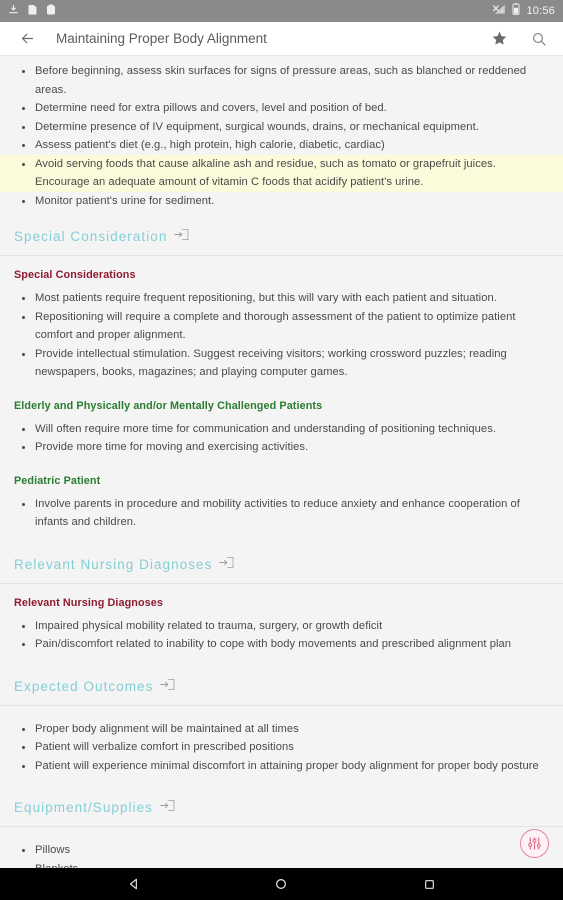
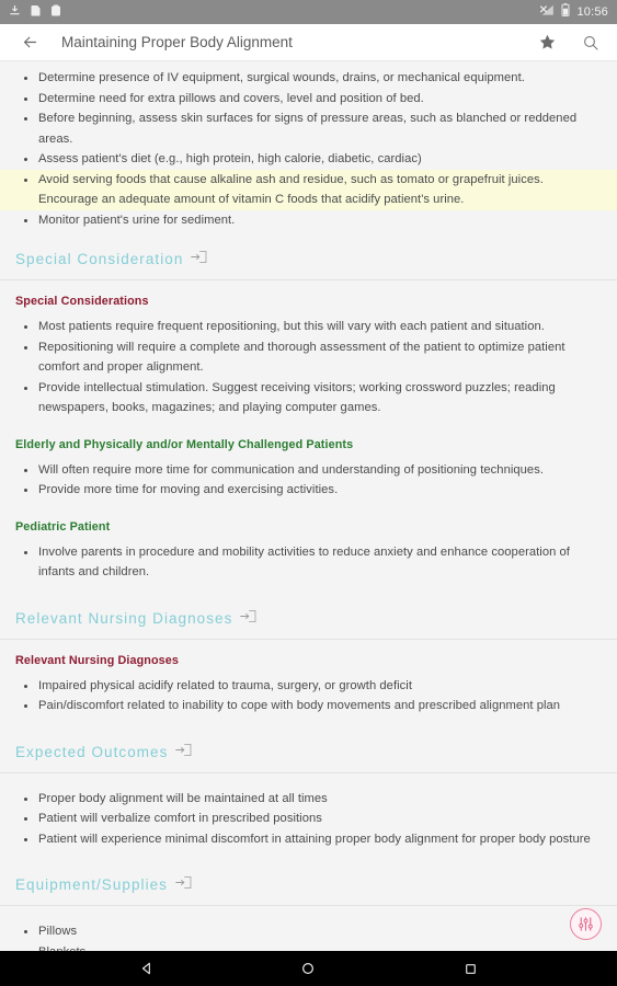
  10:56
  Maintaining Proper Body Alignment
- Before beginning, assess skin surfaces for signs of pressure areas, such as blanched or reddened areas.
+ Determine presence of IV equipment, surgical wounds, drains, or mechanical equipment.
  Determine need for extra pillows and covers, level and position of bed.
- Determine presence of IV equipment, surgical wounds, drains, or mechanical equipment.
+ Before beginning, assess skin surfaces for signs of pressure areas, such as blanched or reddened areas.
  Assess patient's diet (e.g., high protein, high calorie, diabetic, cardiac)
  Avoid serving foods that cause alkaline ash and residue, such as tomato or grapefruit juices. Encourage an adequate amount of vitamin C foods that acidify patient's urine.
  Monitor patient's urine for sediment.
  Special Consideration
  Special Considerations
  Most patients require frequent repositioning, but this will vary with each patient and situation.
  Repositioning will require a complete and thorough assessment of the patient to optimize patient comfort and proper alignment.
  Provide intellectual stimulation. Suggest receiving visitors; working crossword puzzles; reading newspapers, books, magazines; and playing computer games.
  Elderly and Physically and/or Mentally Challenged Patients
  Will often require more time for communication and understanding of positioning techniques.
  Provide more time for moving and exercising activities.
  Pediatric Patient
  Involve parents in procedure and mobility activities to reduce anxiety and enhance cooperation of infants and children.
  Relevant Nursing Diagnoses
  Relevant Nursing Diagnoses
- Impaired physical mobility related to trauma, surgery, or growth deficit
+ Impaired physical acidify related to trauma, surgery, or growth deficit
  Pain/discomfort related to inability to cope with body movements and prescribed alignment plan
  Expected Outcomes
  Proper body alignment will be maintained at all times
  Patient will verbalize comfort in prescribed positions
  Patient will experience minimal discomfort in attaining proper body alignment for proper body posture
  Equipment/Supplies
  Pillows
